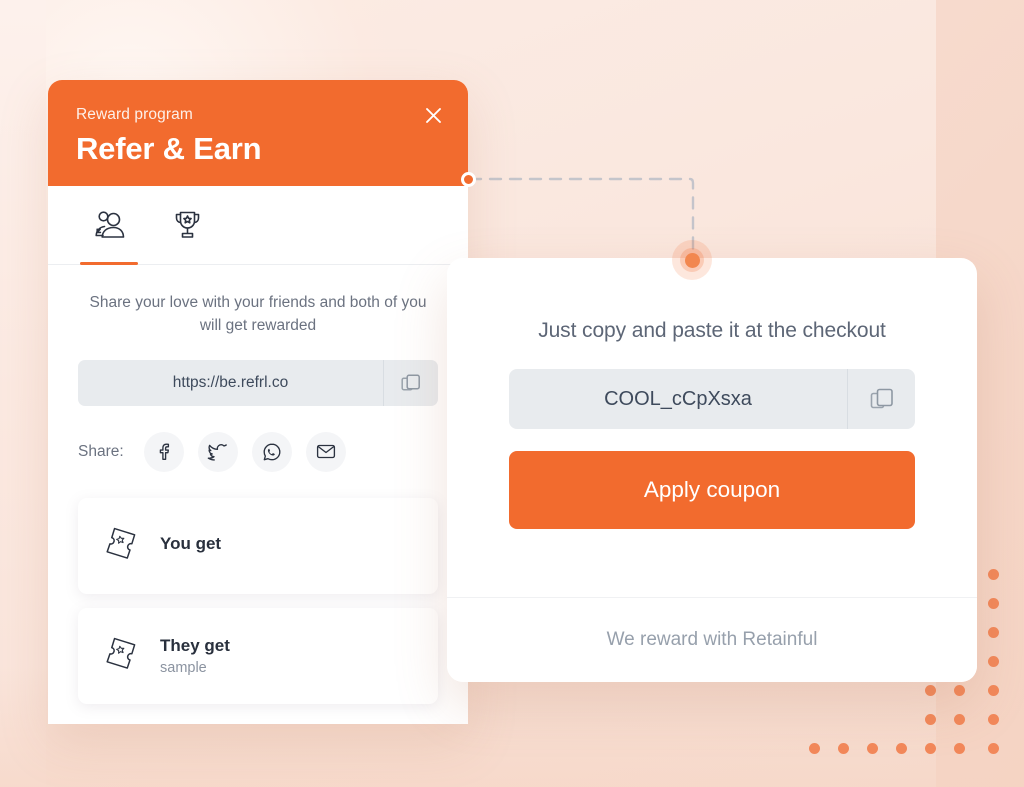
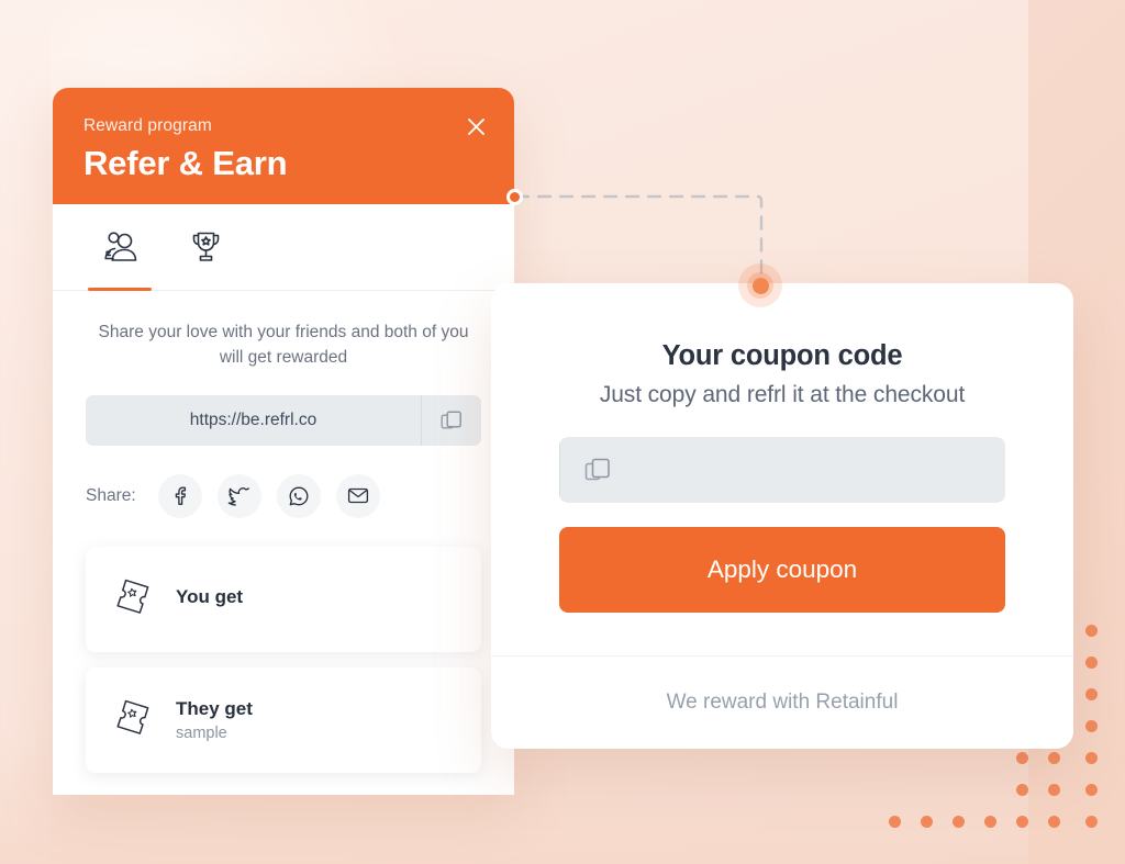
  Reward program
  Refer & Earn
  Share your love with your friends and both of you will get rewarded
  https://be.refrl.co
  Share:
  You get
  They get
  sample
+ Your coupon code
- Just copy and paste it at the checkout
+ Just copy and refrl it at the checkout
- COOL_cCpXsxa
  Apply coupon
  We reward with Retainful
